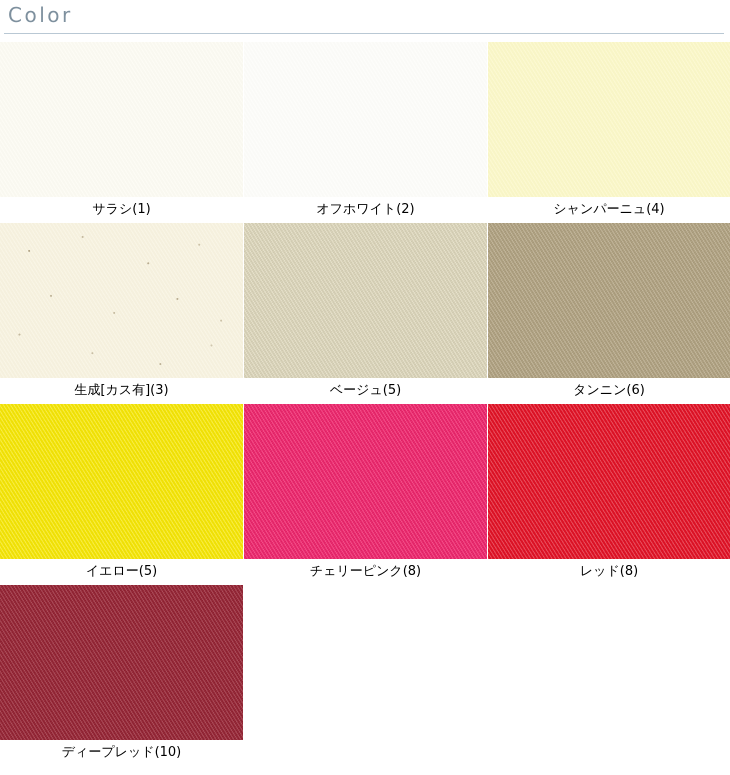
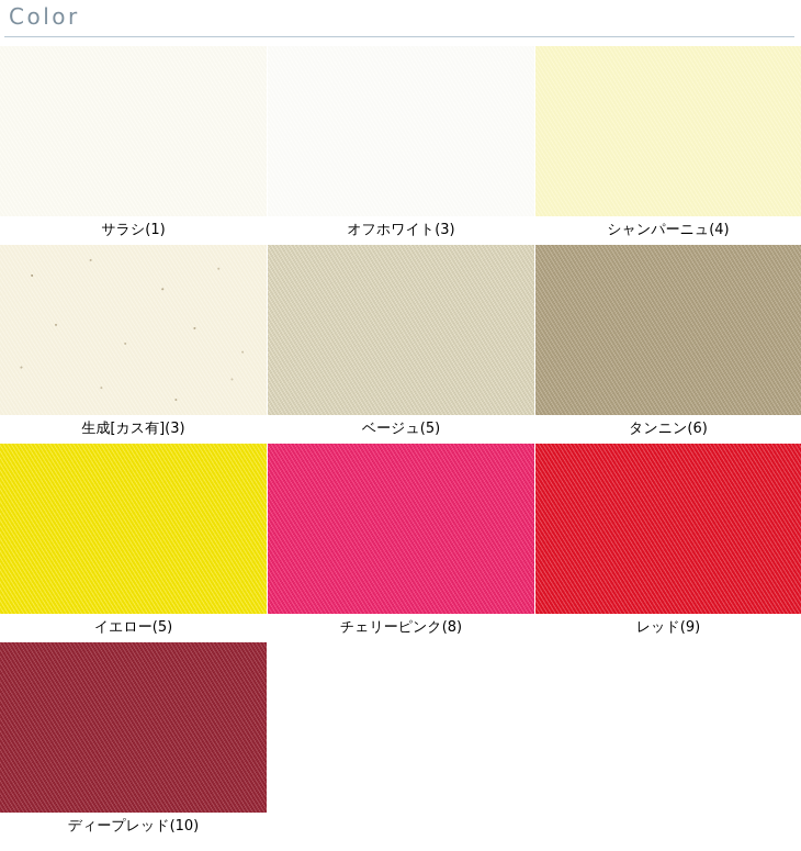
  Color
  サラシ(1)
- オフホワイト(2)
+ オフホワイト(3)
  シャンパーニュ(4)
  生成[カス有](3)
  ベージュ(5)
  タンニン(6)
  イエロー(5)
  チェリーピンク(8)
- レッド(8)
+ レッド(9)
  ディープレッド(10)
